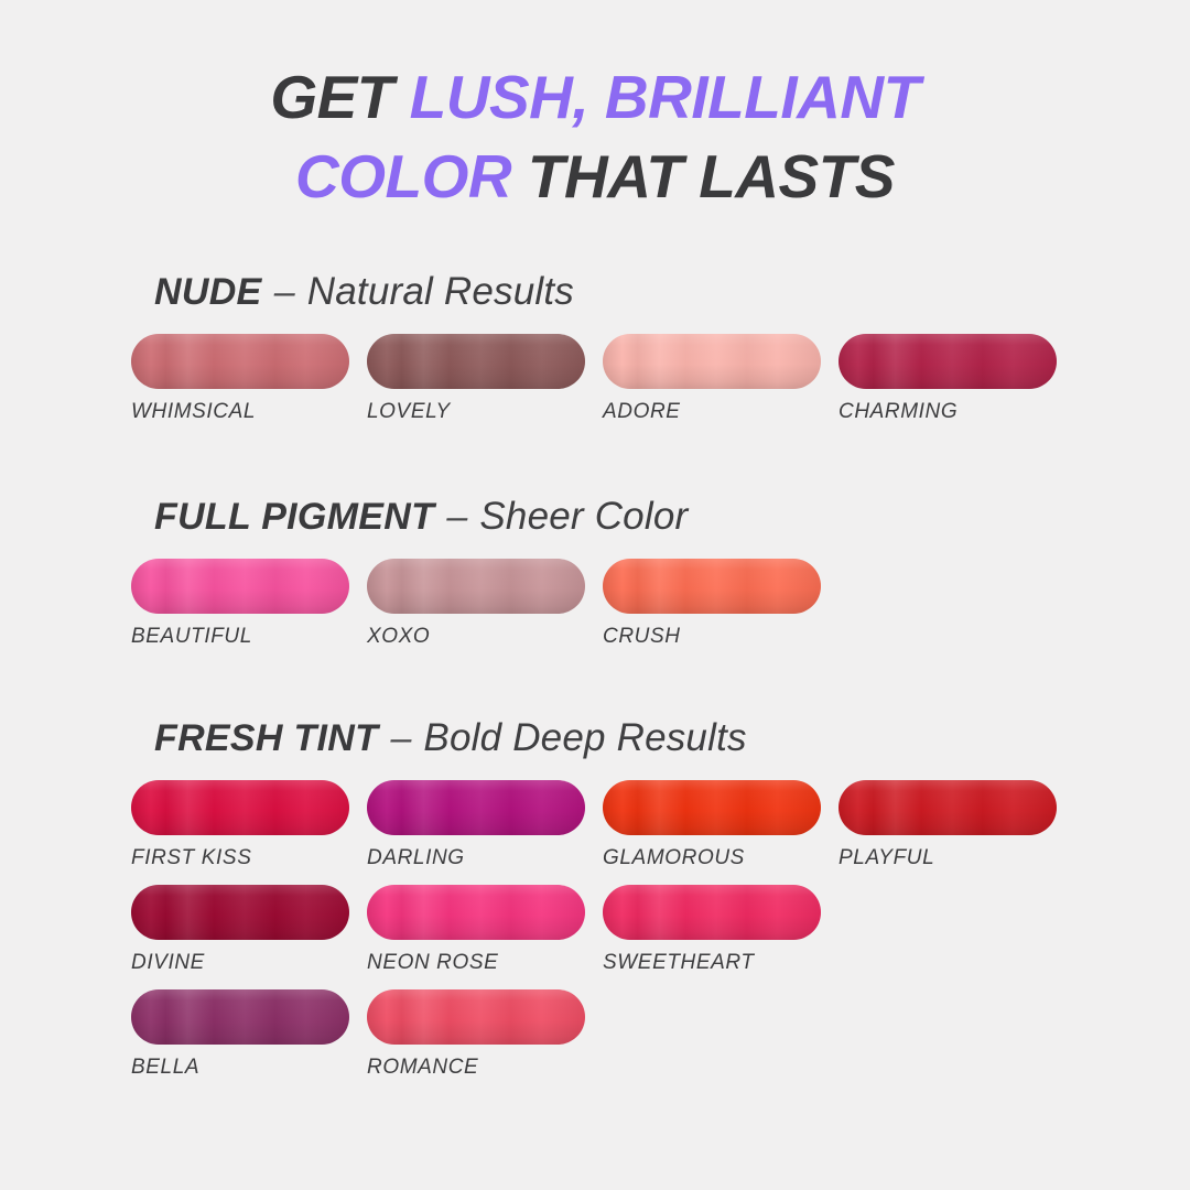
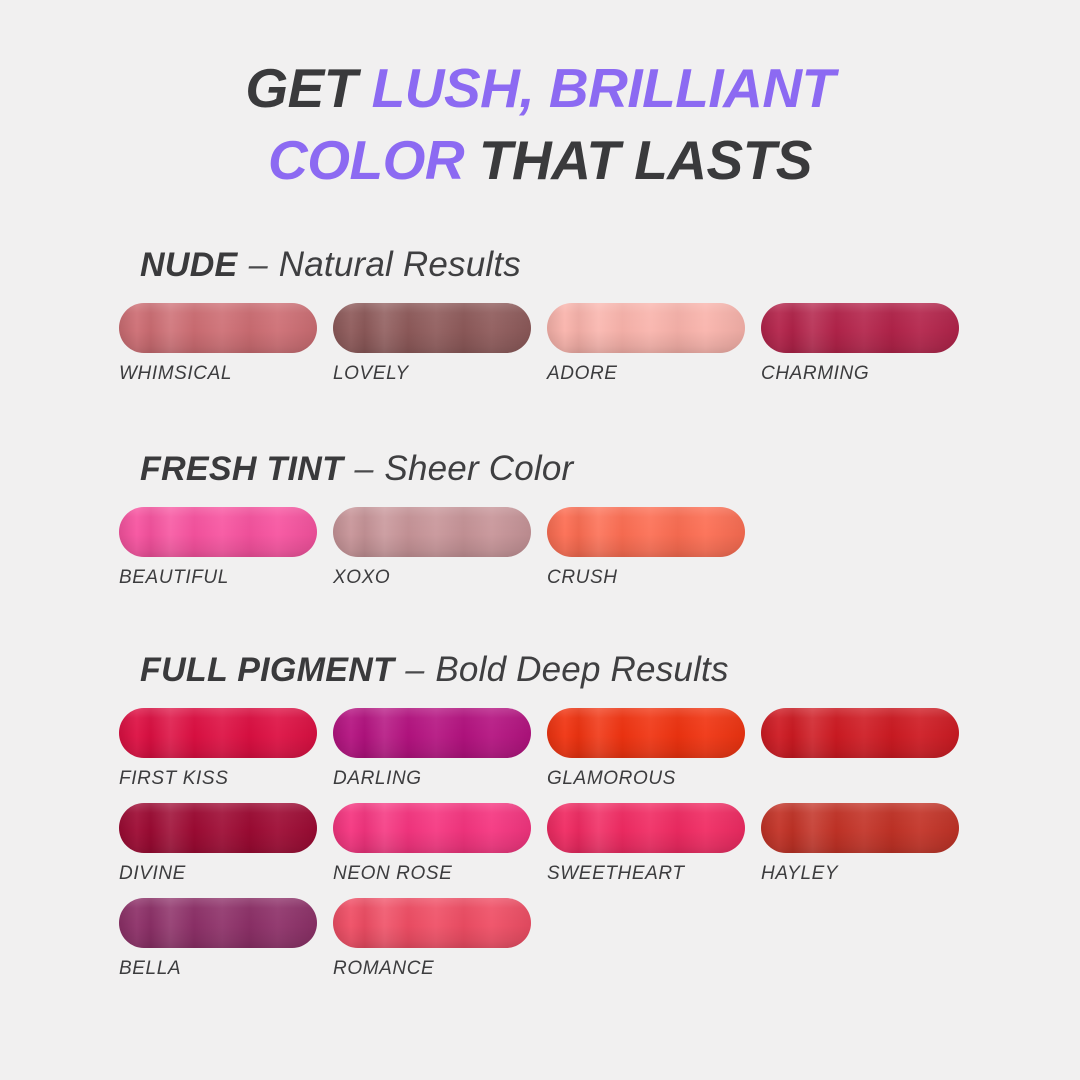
  GET LUSH, BRILLIANT
  COLOR THAT LASTS
  NUDE – Natural Results
  WHIMSICAL
  LOVELY
  ADORE
  CHARMING
- FULL PIGMENT – Sheer Color
+ FRESH TINT – Sheer Color
  BEAUTIFUL
  XOXO
  CRUSH
- FRESH TINT – Bold Deep Results
+ FULL PIGMENT – Bold Deep Results
  FIRST KISS
  DARLING
  GLAMOROUS
- PLAYFUL
  DIVINE
  NEON ROSE
  SWEETHEART
+ HAYLEY
  BELLA
  ROMANCE
